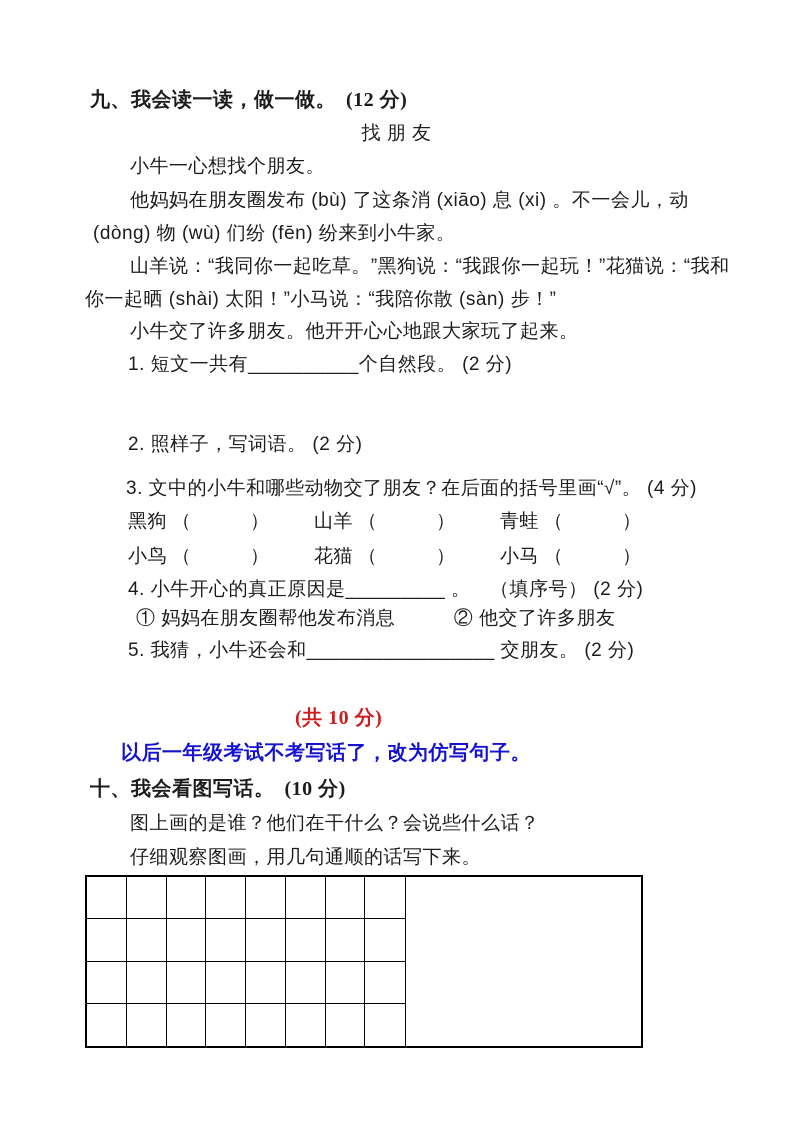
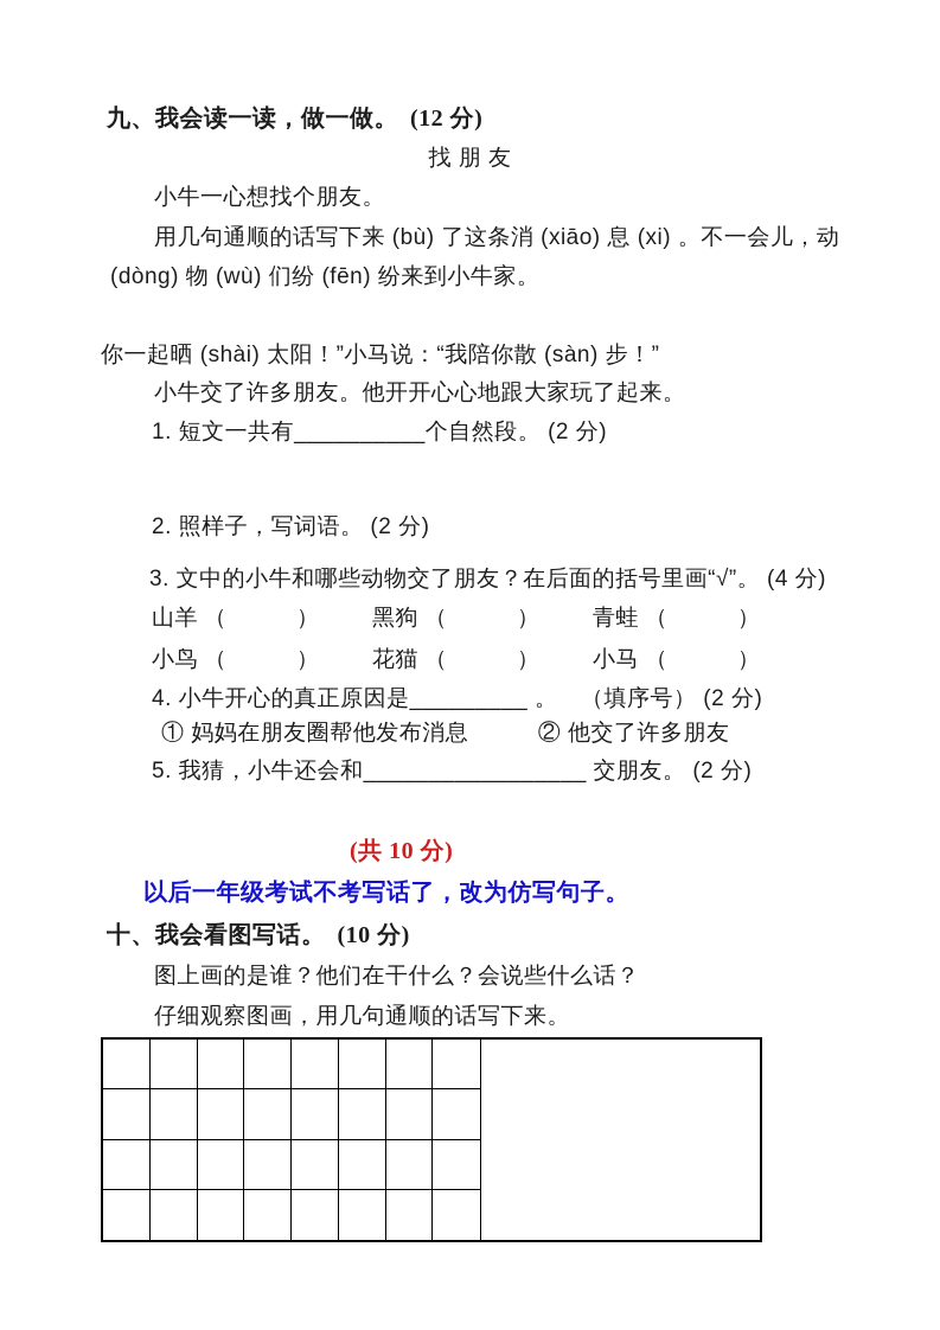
  九、我会读一读，做一做。 (12 分)
  找 朋 友
  小牛一心想找个朋友。
- 他妈妈在朋友圈发布 (bù) 了这条消 (xiāo) 息 (xi) 。不一会儿，动
+ 用几句通顺的话写下来 (bù) 了这条消 (xiāo) 息 (xi) 。不一会儿，动
  (dòng) 物 (wù) 们纷 (fēn) 纷来到小牛家。
- 山羊说：“我同你一起吃草。”黑狗说：“我跟你一起玩！”花猫说：“我和
  你一起晒 (shài) 太阳！”小马说：“我陪你散 (sàn) 步！”
  小牛交了许多朋友。他开开心心地跟大家玩了起来。
  1. 短文一共有__________个自然段。 (2 分)
  2. 照样子，写词语。 (2 分)
  3. 文中的小牛和哪些动物交了朋友？在后面的括号里画“√”。 (4 分)
- 黑狗
+ 山羊
  （ ）
- 山羊
+ 黑狗
  （ ）
  青蛙
  （ ）
  小鸟
  （ ）
  花猫
  （ ）
  小马
  （ ）
  4. 小牛开心的真正原因是_________ 。 （填序号） (2 分)
  ① 妈妈在朋友圈帮他发布消息 ② 他交了许多朋友
  5. 我猜，小牛还会和_________________ 交朋友。 (2 分)
  (共 10 分)
  以后一年级考试不考写话了，改为仿写句子。
  十、我会看图写话。 (10 分)
  图上画的是谁？他们在干什么？会说些什么话？
  仔细观察图画，用几句通顺的话写下来。
